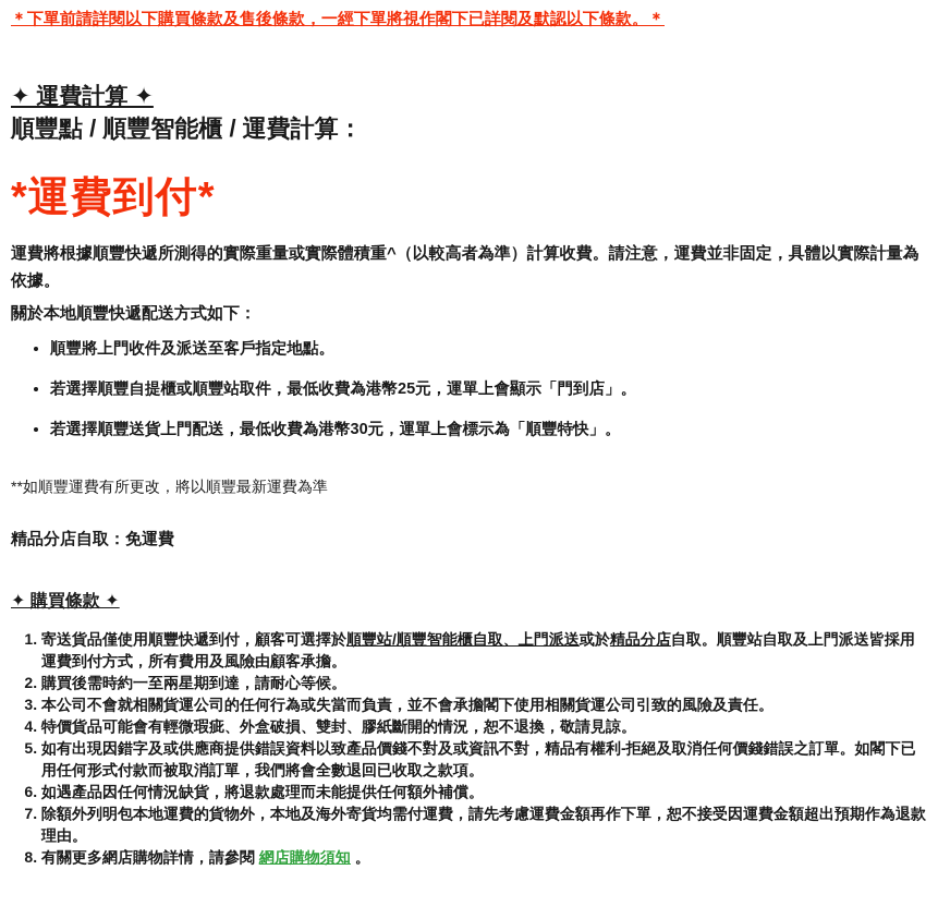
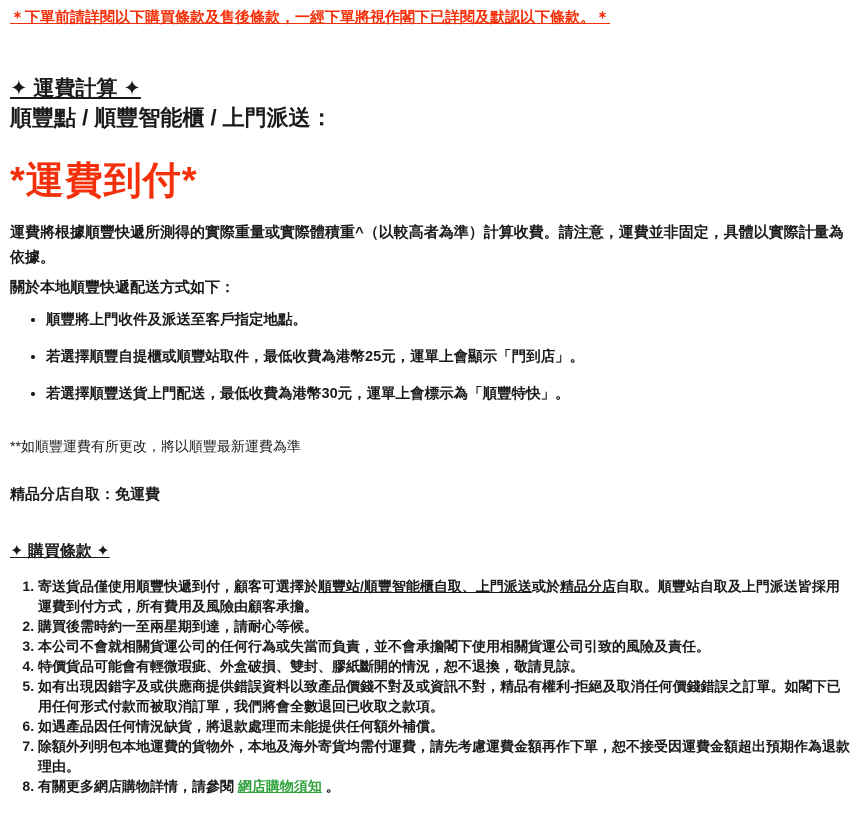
  ＊下單前請詳閱以下購買條款及售後條款，一經下單將視作閣下已詳閱及默認以下條款。＊
  ✦ 運費計算 ✦
- 順豐點 / 順豐智能櫃 / 運費計算：
+ 順豐點 / 順豐智能櫃 / 上門派送：
  *運費到付*
  運費將根據順豐快遞所測得的實際重量或實際體積重^（以較高者為準）計算收費。請注意，運費並非固定，具體以實際計量為依據。
  關於本地順豐快遞配送方式如下：
  順豐將上門收件及派送至客戶指定地點。
  若選擇順豐自提櫃或順豐站取件，最低收費為港幣25元，運單上會顯示「門到店」。
  若選擇順豐送貨上門配送，最低收費為港幣30元，運單上會標示為「順豐特快」。
  **如順豐運費有所更改，將以順豐最新運費為準
  精品分店自取：免運費
  ✦ 購買條款 ✦
  寄送貨品僅使用順豐快遞到付，顧客可選擇於順豐站/順豐智能櫃自取、上門派送或於精品分店自取。順豐站自取及上門派送皆採用運費到付方式，所有費用及風險由顧客承擔。
  購買後需時約一至兩星期到達，請耐心等候。
  本公司不會就相關貨運公司的任何行為或失當而負責，並不會承擔閣下使用相關貨運公司引致的風險及責任。
  特價貨品可能會有輕微瑕疵、外盒破損、雙封、膠紙斷開的情況，恕不退換，敬請見諒。
  如有出現因錯字及或供應商提供錯誤資料以致產品價錢不對及或資訊不對，精品有權利-拒絕及取消任何價錢錯誤之訂單。如閣下已用任何形式付款而被取消訂單，我們將會全數退回已收取之款項。
  如遇產品因任何情況缺貨，將退款處理而未能提供任何額外補償。
  除額外列明包本地運費的貨物外，本地及海外寄貨均需付運費，請先考慮運費金額再作下單，恕不接受因運費金額超出預期作為退款理由。
  有關更多網店購物詳情，請參閱 網店購物須知 。
